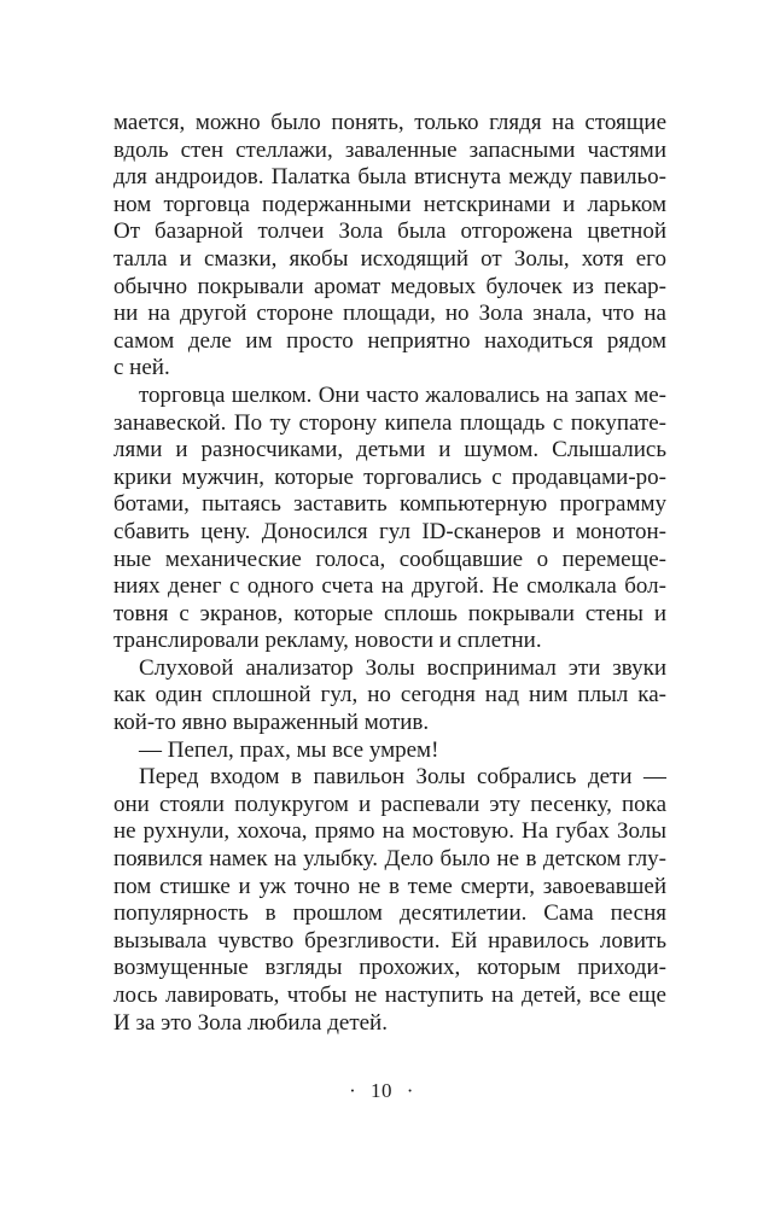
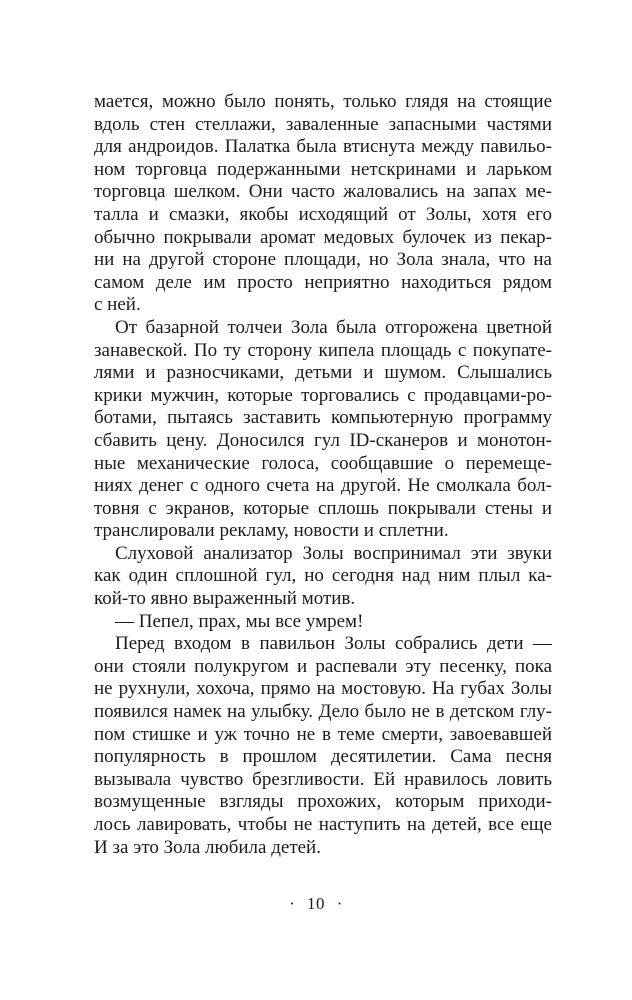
  мается, можно было понять, только глядя на стоящие
  вдоль стен стеллажи, заваленные запасными частями
  для андроидов. Палатка была втиснута между павильо-
  ном торговца подержанными нетскринами и ларьком
- От базарной толчеи Зола была отгорожена цветной
+ торговца шелком. Они часто жаловались на запах ме-
  талла и смазки, якобы исходящий от Золы, хотя его
  обычно покрывали аромат медовых булочек из пекар-
  ни на другой стороне площади, но Зола знала, что на
  самом деле им просто неприятно находиться рядом
  с ней.
- торговца шелком. Они часто жаловались на запах ме-
+ От базарной толчеи Зола была отгорожена цветной
  занавеской. По ту сторону кипела площадь с покупате-
  лями и разносчиками, детьми и шумом. Слышались
  крики мужчин, которые торговались с продавцами-ро-
  ботами, пытаясь заставить компьютерную программу
  сбавить цену. Доносился гул ID-сканеров и монотон-
  ные механические голоса, сообщавшие о перемеще-
  ниях денег с одного счета на другой. Не смолкала бол-
  товня с экранов, которые сплошь покрывали стены и
  транслировали рекламу, новости и сплетни.
  Слуховой анализатор Золы воспринимал эти звуки
  как один сплошной гул, но сегодня над ним плыл ка-
  кой-то явно выраженный мотив.
  — Пепел, прах, мы все умрем!
  Перед входом в павильон Золы собрались дети —
  они стояли полукругом и распевали эту песенку, пока
  не рухнули, хохоча, прямо на мостовую. На губах Золы
  появился намек на улыбку. Дело было не в детском глу-
  пом стишке и уж точно не в теме смерти, завоевавшей
  популярность в прошлом десятилетии. Сама песня
  вызывала чувство брезгливости. Ей нравилось ловить
  возмущенные взгляды прохожих, которым приходи-
  лось лавировать, чтобы не наступить на детей, все еще
  И за это Зола любила детей.
  · 10 ·
